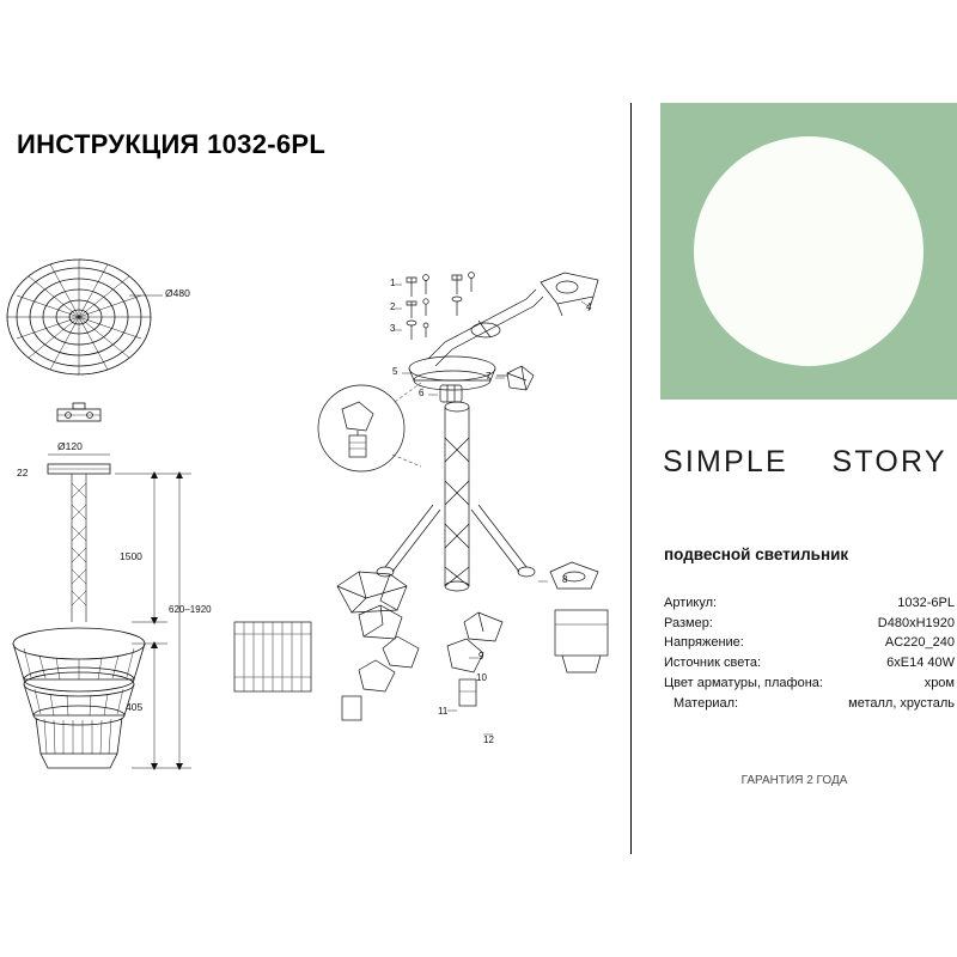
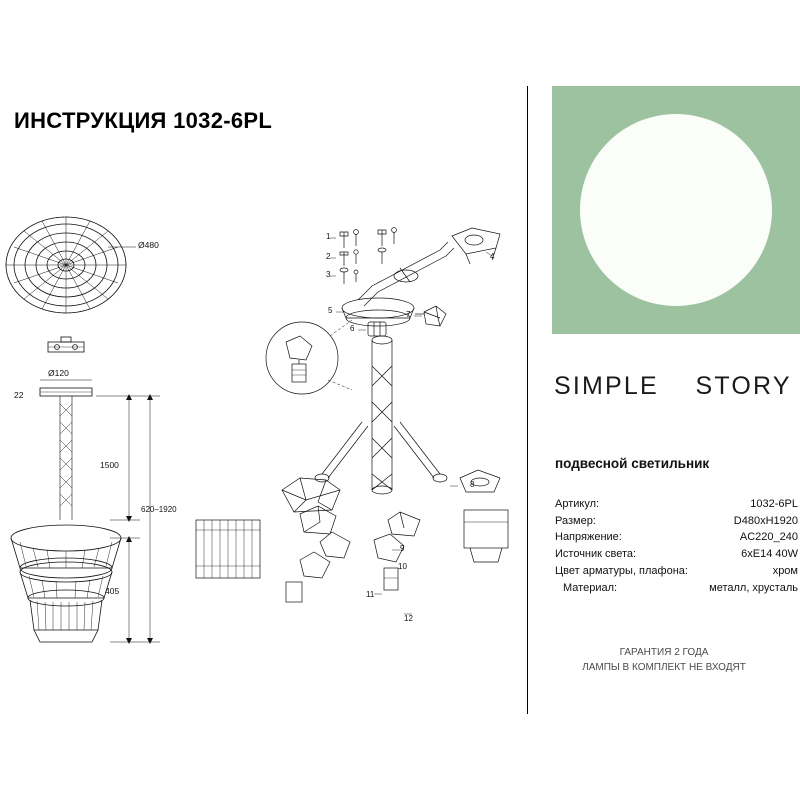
  ИНСТРУКЦИЯ 1032-6PL
  Ø480
  Ø120
  22
  1500
  620–1920
  405
  1
  2
  3
  4
  5
  6
  7
  8
  9
  10
  11
  12
  SIMPLE STORY
  подвесной светильник
  Артикул:	1032-6PL
  Размер:	D480xH1920
  Напряжение:	AC220_240
  Источник света:	6xE14 40W
  Цвет арматуры, плафона:	хром
  Материал:	металл, хрусталь
  ГАРАНТИЯ 2 ГОДА
+ ЛАМПЫ В КОМПЛЕКТ НЕ ВХОДЯТ
